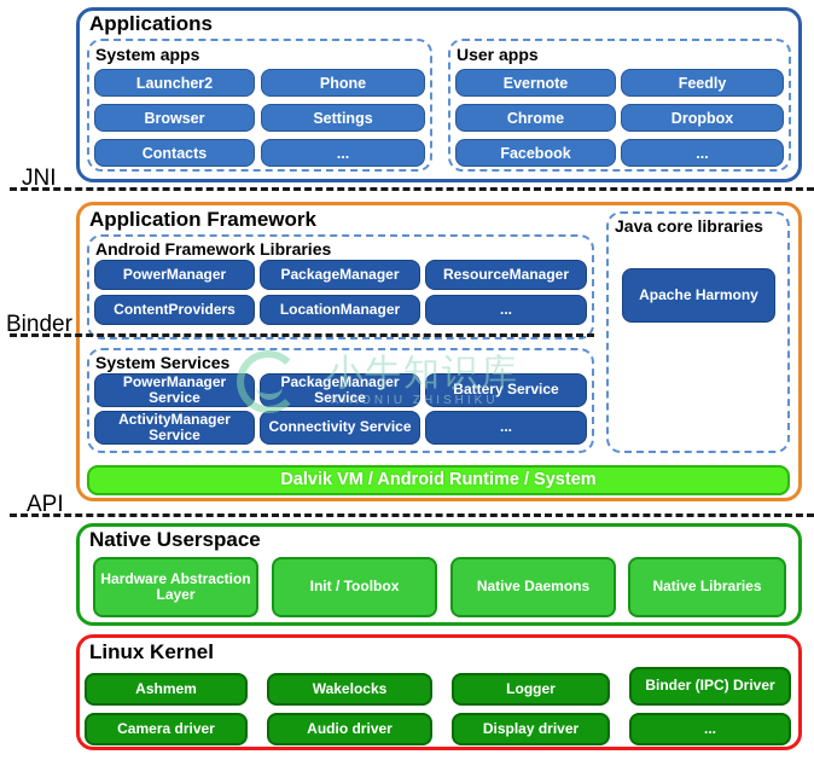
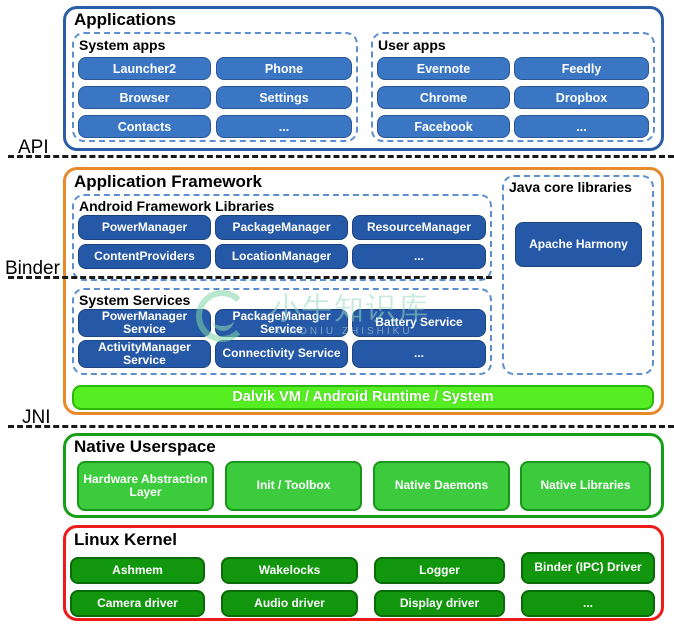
  Applications
  System apps
  Launcher2
  Phone
  Browser
  Settings
  Contacts
  ...
  User apps
  Evernote
  Feedly
  Chrome
  Dropbox
  Facebook
  ...
- JNI
+ API
  Application Framework
  Android Framework Libraries
  PowerManager
  PackageManager
  ResourceManager
  ContentProviders
  LocationManager
  ...
  Binder
  System Services
  PowerManager Service
  PackageManager Service
  Battery Service
  ActivityManager Service
  Connectivity Service
  ...
  Java core libraries
  Apache Harmony
  Dalvik VM / Android Runtime / System
- API
+ JNI
  Native Userspace
  Hardware Abstraction Layer
  Init / Toolbox
  Native Daemons
  Native Libraries
  Linux Kernel
  Ashmem
  Wakelocks
  Logger
  Binder (IPC) Driver
  Camera driver
  Audio driver
  Display driver
  ...
  小牛知识库
  XIAONIU ZHISHIKU
